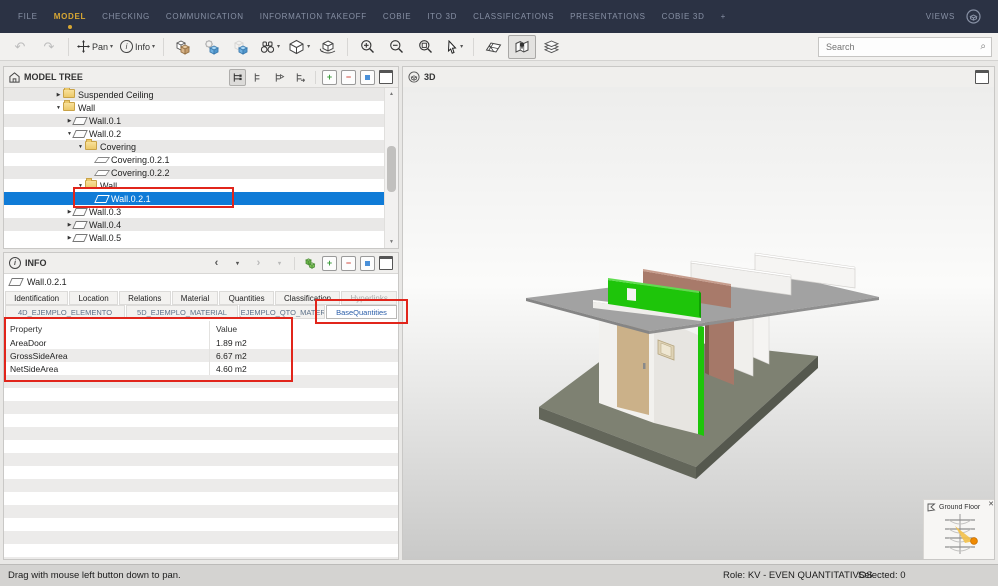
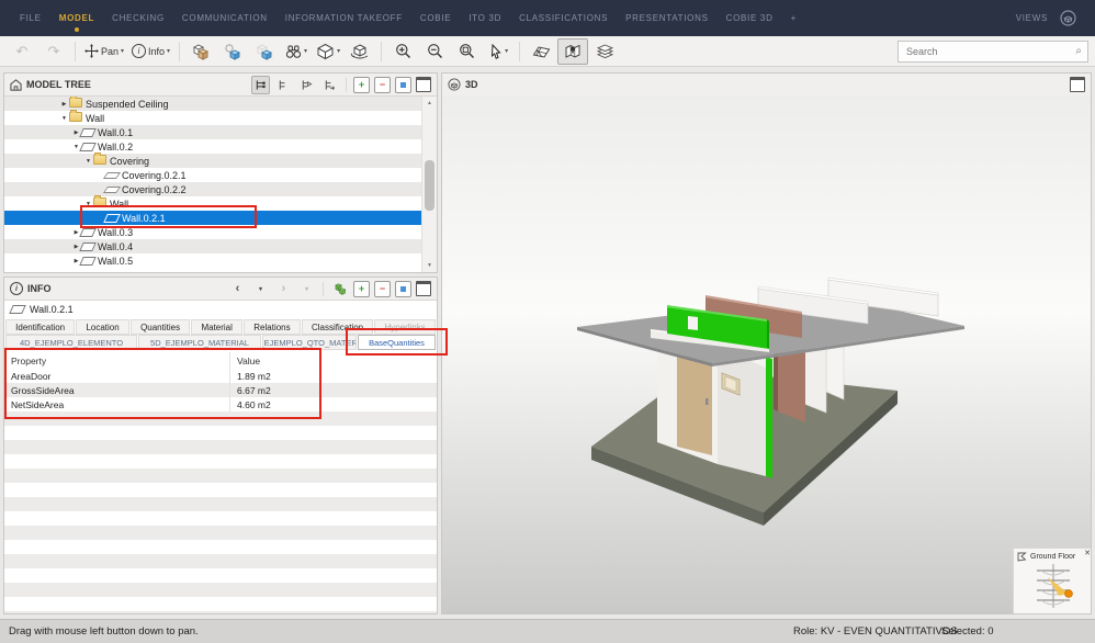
  FILE
  MODEL
  CHECKING
  COMMUNICATION
  INFORMATION TAKEOFF
  COBIE
  ITO 3D
  CLASSIFICATIONS
  PRESENTATIONS
  COBIE 3D
  +
  VIEWS
  ↶
  ↷
  Pan
  i
  Info
  Search
  ⌕
  MODEL TREE
  +
  −
  Suspended Ceiling
  Wall
  Wall.0.1
  Wall.0.2
  Covering
  Covering.0.2.1
  Covering.0.2.2
  Wall
  Wall.0.2.1
  Wall.0.3
  Wall.0.4
  Wall.0.5
  INFO
  ‹
  ›
  +
  −
  Wall.0.2.1
  Identification
  Location
- Relations
+ Quantities
  Material
- Quantities
+ Relations
  Classification
  Hyperlinks
  4D_EJEMPLO_ELEMENTO
  5D_EJEMPLO_MATERIAL
  _EJEMPLO_QTO_MATER
  BaseQuantities
  Property
  Value
  AreaDoor
  1.89 m2
  GrossSideArea
  6.67 m2
  NetSideArea
  4.60 m2
  3D
  Drag with mouse left button down to pan.
  Role: KV - EVEN QUANTITATIVOS
  Selected: 0
